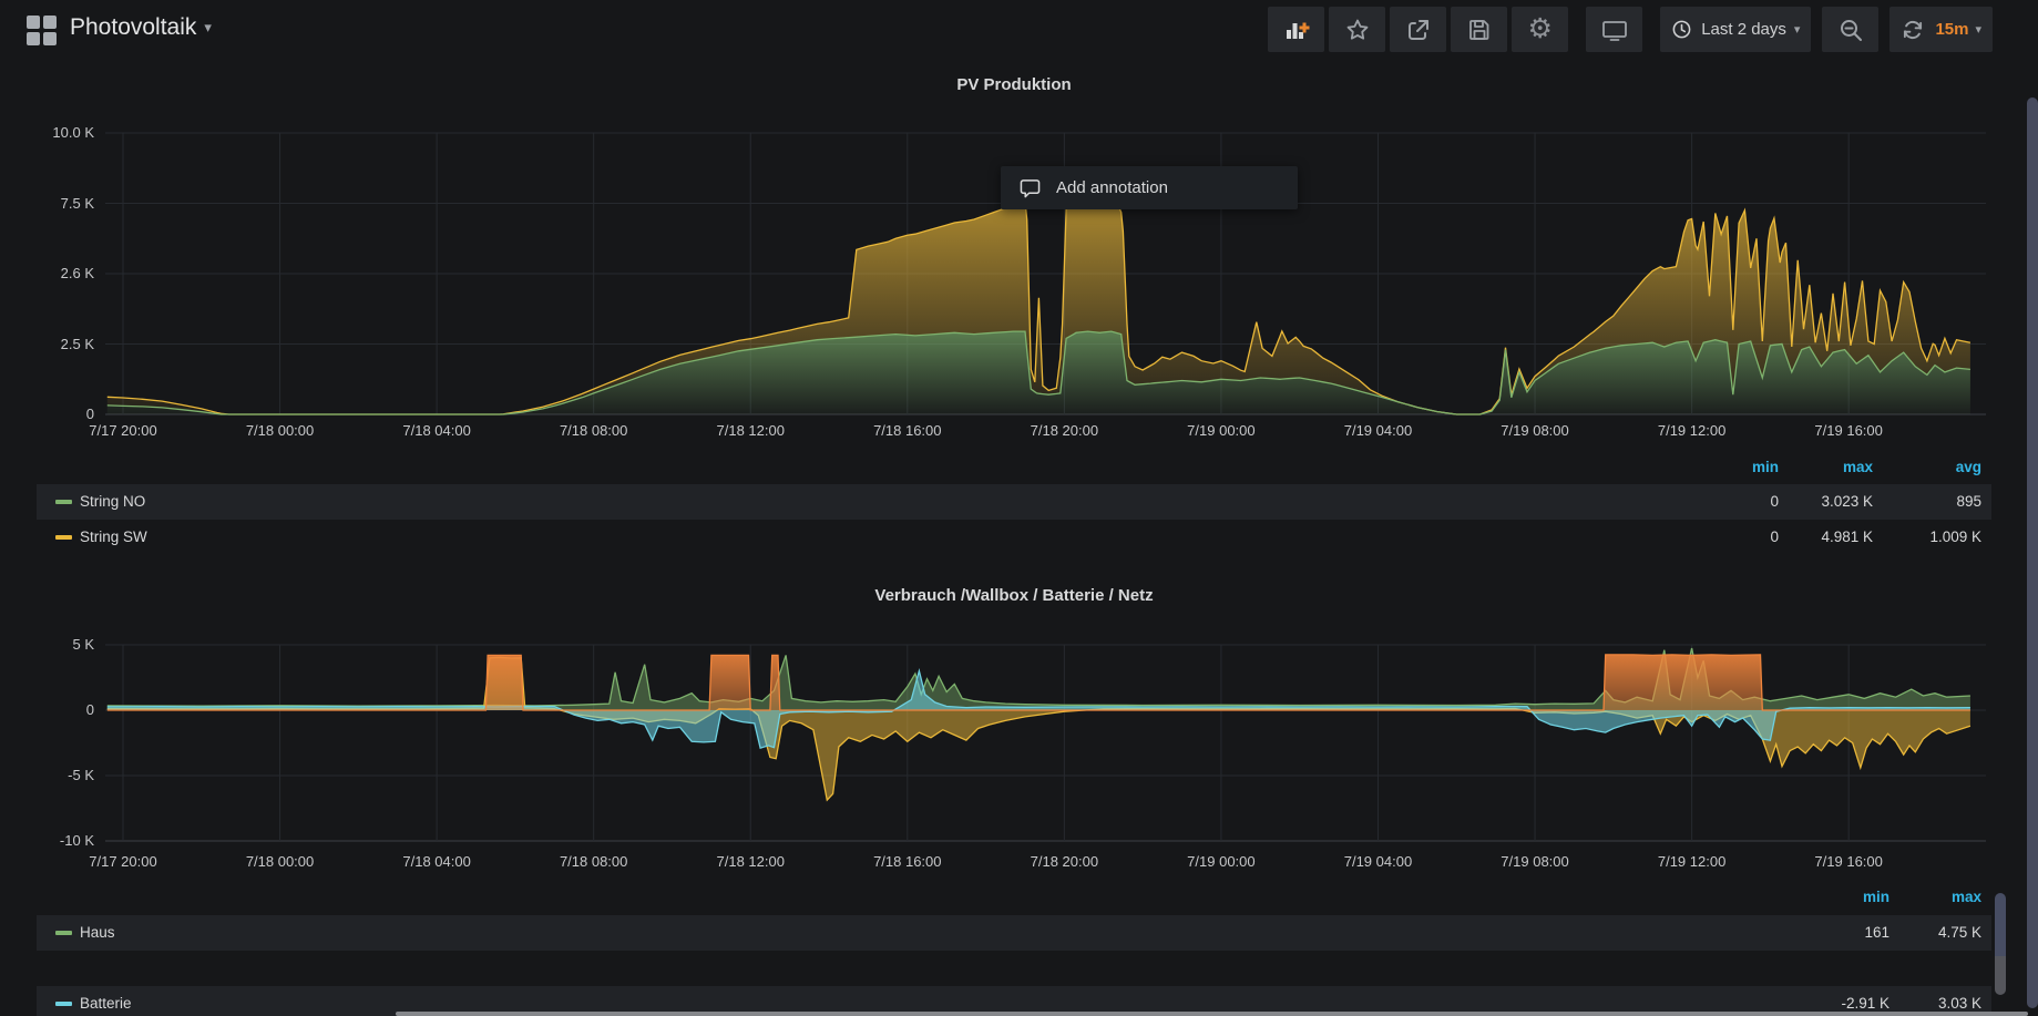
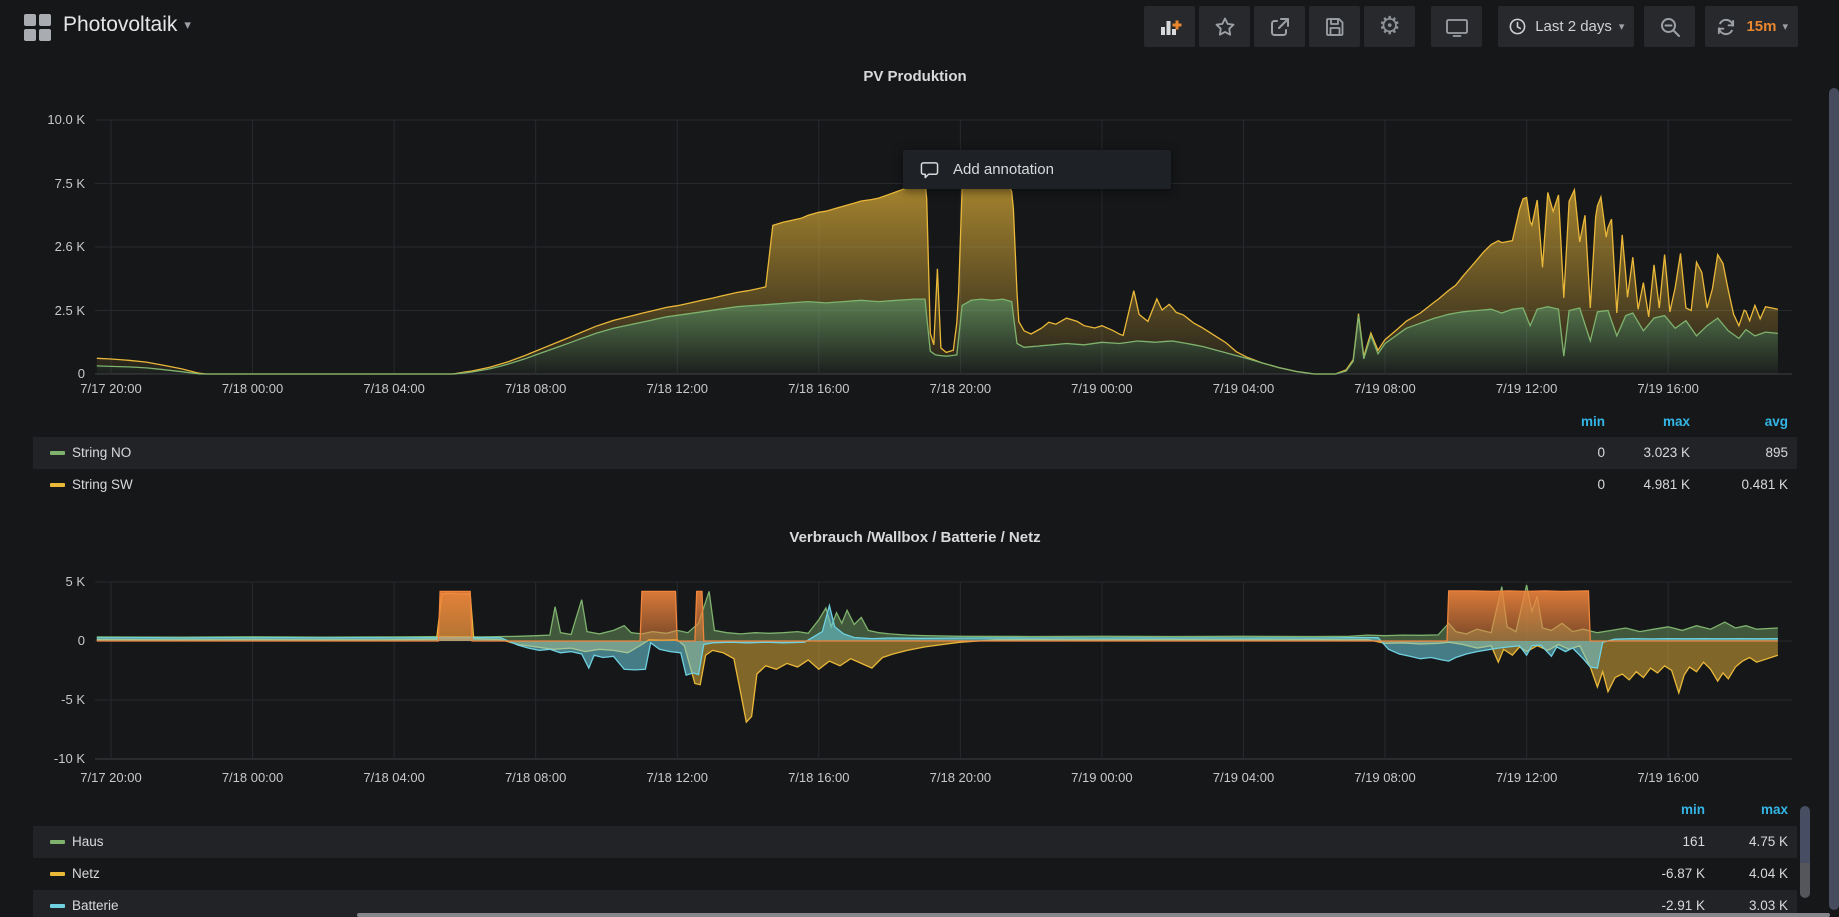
  Photovoltaik ▾
  ⚙
  Last 2 days
  ▾
  15m
  ▾
  PV Produktion
  10.0 K
  7.5 K
  2.6 K
  2.5 K
  0
  7/17 20:00
  7/18 00:00
  7/18 04:00
  7/18 08:00
  7/18 12:00
  7/18 16:00
  7/18 20:00
  7/19 00:00
  7/19 04:00
  7/19 08:00
  7/19 12:00
  7/19 16:00
  min
  max
  avg
  String NO
  0
  3.023 K
  895
  String SW
  0
  4.981 K
- 1.009 K
+ 0.481 K
  Verbrauch /Wallbox / Batterie / Netz
  5 K
  0
  -5 K
  -10 K
  7/17 20:00
  7/18 00:00
  7/18 04:00
  7/18 08:00
  7/18 12:00
  7/18 16:00
  7/18 20:00
  7/19 00:00
  7/19 04:00
  7/19 08:00
  7/19 12:00
  7/19 16:00
  min
  max
  Haus
  161
  4.75 K
+ Netz
+ -6.87 K
+ 4.04 K
  Batterie
  -2.91 K
  3.03 K
  Add annotation
